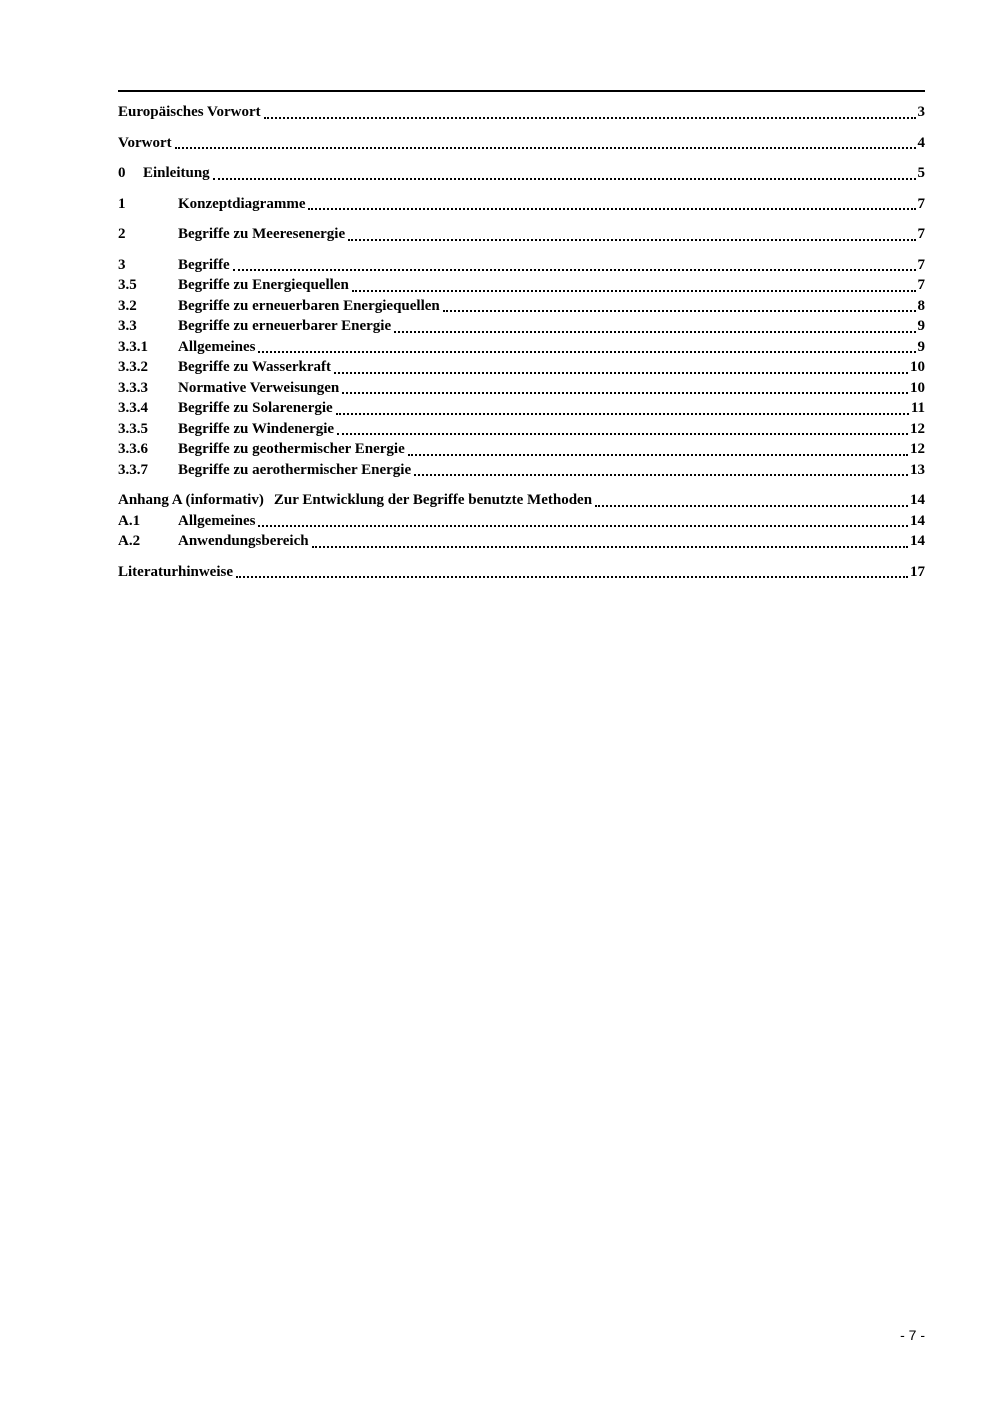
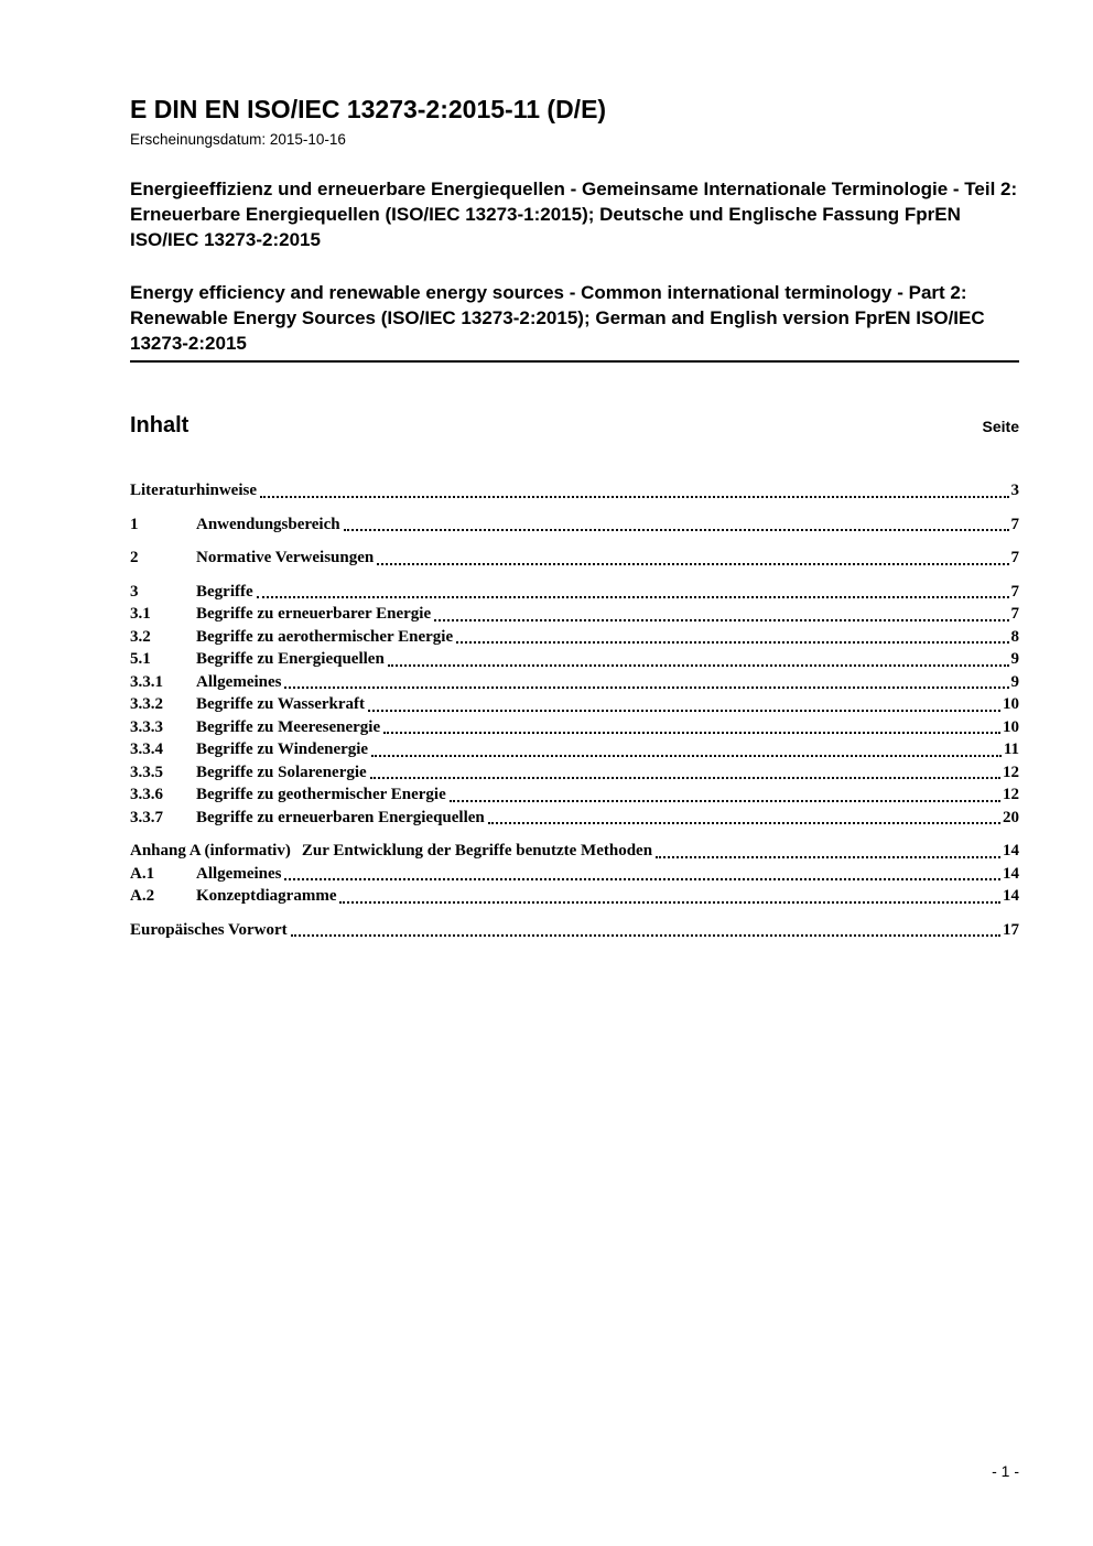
+ E DIN EN ISO/IEC 13273-2:2015-11 (D/E)
+ Erscheinungsdatum: 2015-10-16
+ Energieeffizienz und erneuerbare Energiequellen - Gemeinsame Internationale Terminologie - Teil 2: Erneuerbare Energiequellen (ISO/IEC 13273-1:2015); Deutsche und Englische Fassung FprEN ISO/IEC 13273-2:2015
+ Energy efficiency and renewable energy sources - Common international terminology - Part 2: Renewable Energy Sources (ISO/IEC 13273-2:2015); German and English version FprEN ISO/IEC 13273-2:2015
+ Inhalt
+ Seite
- Europäisches Vorwort
+ Literaturhinweise
  3
- Vorwort
- 4
- 0
- Einleitung
- 5
  1
- Konzeptdiagramme
+ Anwendungsbereich
  7
  2
- Begriffe zu Meeresenergie
+ Normative Verweisungen
  7
  3
  Begriffe
  7
- 3.5
+ 3.1
- Begriffe zu Energiequellen
+ Begriffe zu erneuerbarer Energie
  7
  3.2
- Begriffe zu erneuerbaren Energiequellen
+ Begriffe zu aerothermischer Energie
  8
- 3.3
+ 5.1
- Begriffe zu erneuerbarer Energie
+ Begriffe zu Energiequellen
  9
  3.3.1
  Allgemeines
  9
  3.3.2
  Begriffe zu Wasserkraft
  10
  3.3.3
- Normative Verweisungen
+ Begriffe zu Meeresenergie
  10
  3.3.4
- Begriffe zu Solarenergie
+ Begriffe zu Windenergie
  11
  3.3.5
- Begriffe zu Windenergie
+ Begriffe zu Solarenergie
  12
  3.3.6
  Begriffe zu geothermischer Energie
  12
  3.3.7
- Begriffe zu aerothermischer Energie
+ Begriffe zu erneuerbaren Energiequellen
- 13
+ 20
  Anhang A (informativ)
  Zur Entwicklung der Begriffe benutzte Methoden
  14
  A.1
  Allgemeines
  14
  A.2
- Anwendungsbereich
+ Konzeptdiagramme
  14
- Literaturhinweise
+ Europäisches Vorwort
  17
- - 7 -
+ - 1 -
